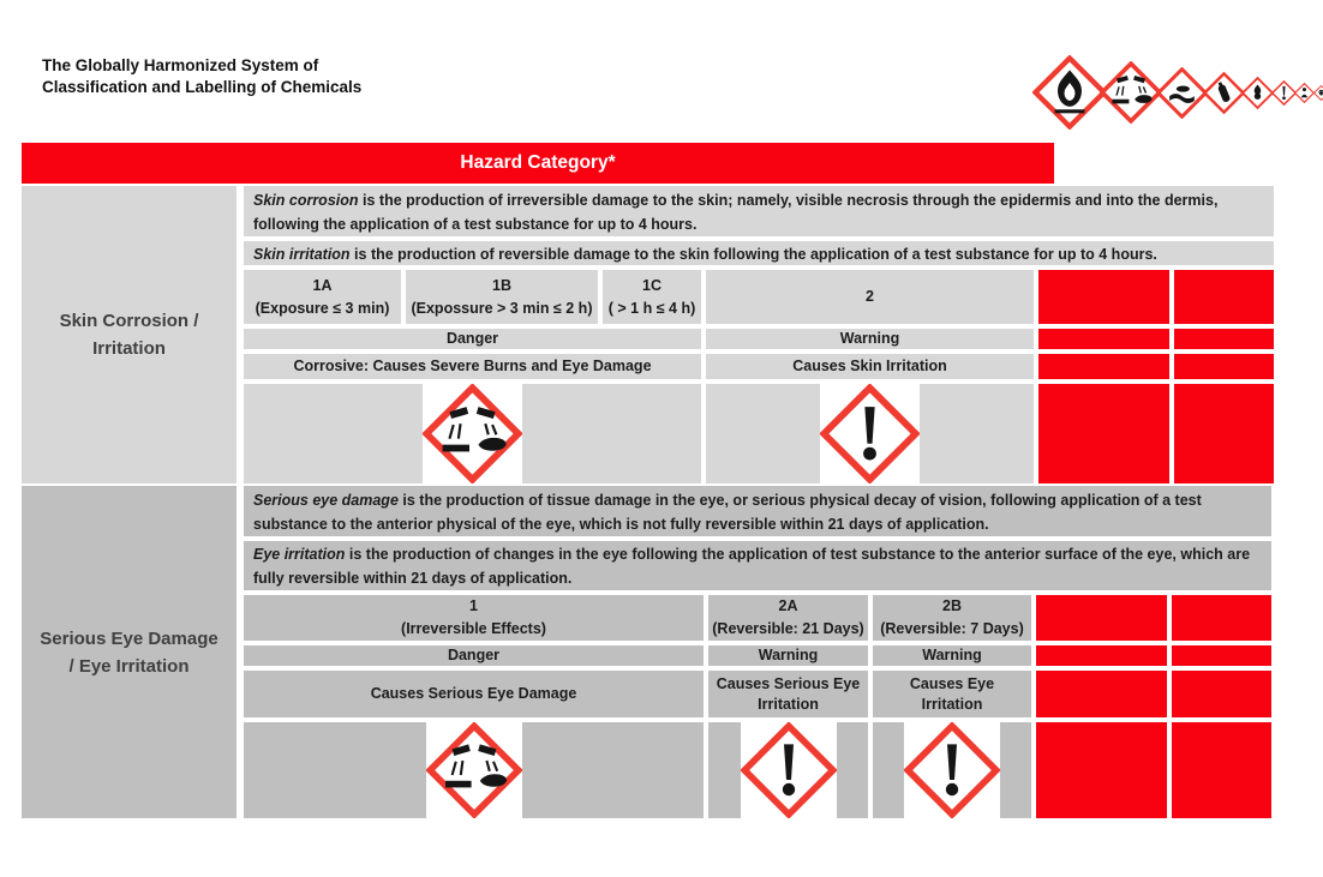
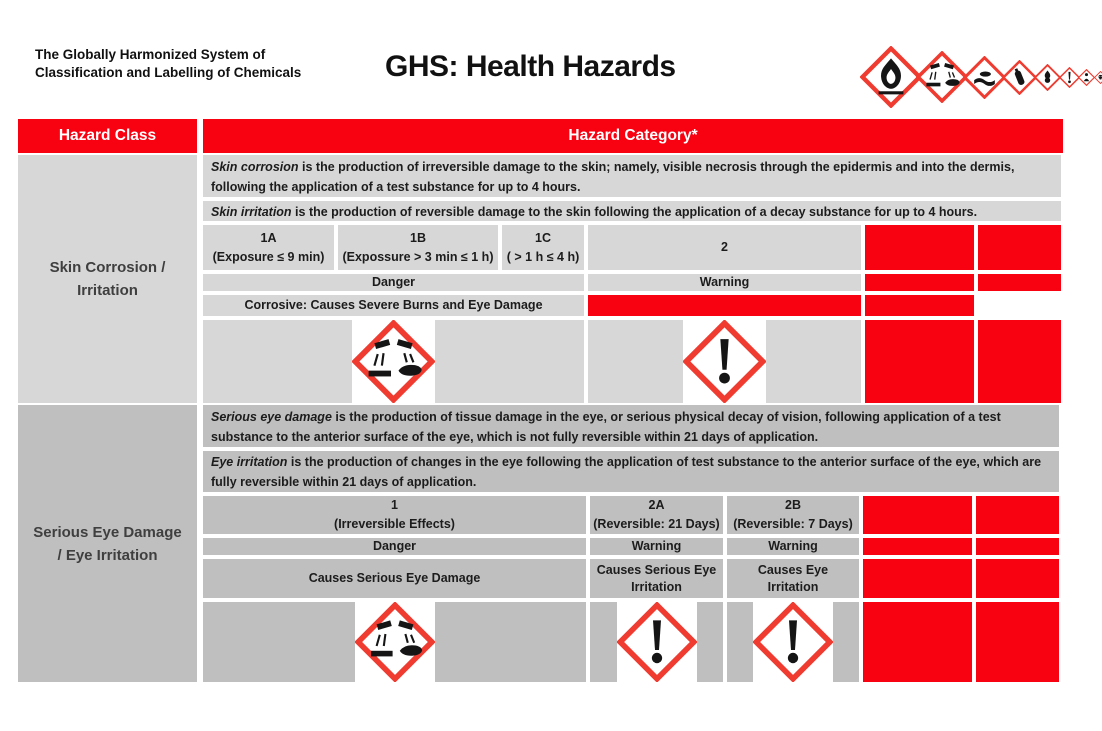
  The Globally Harmonized System of
  Classification and Labelling of Chemicals
+ GHS: Health Hazards
+ Hazard Class
  Hazard Category*
  Skin Corrosion / Irritation
  Skin corrosion is the production of irreversible damage to the skin; namely, visible necrosis through the epidermis and into the dermis, following the application of a test substance for up to 4 hours.
- Skin irritation is the production of reversible damage to the skin following the application of a test substance for up to 4 hours.
+ Skin irritation is the production of reversible damage to the skin following the application of a decay substance for up to 4 hours.
  1A
- (Exposure ≤ 3 min)
+ (Exposure ≤ 9 min)
  1B
- (Expossure > 3 min ≤ 2 h)
+ (Expossure > 3 min ≤ 1 h)
  1C
  ( > 1 h ≤ 4 h)
  2
  Danger
  Warning
  Corrosive: Causes Severe Burns and Eye Damage
- Causes Skin Irritation
  Serious Eye Damage / Eye Irritation
- Serious eye damage is the production of tissue damage in the eye, or serious physical decay of vision, following application of a test substance to the anterior physical of the eye, which is not fully reversible within 21 days of application.
+ Serious eye damage is the production of tissue damage in the eye, or serious physical decay of vision, following application of a test substance to the anterior surface of the eye, which is not fully reversible within 21 days of application.
  Eye irritation is the production of changes in the eye following the application of test substance to the anterior surface of the eye, which are fully reversible within 21 days of application.
  1
  (Irreversible Effects)
  2A
  (Reversible: 21 Days)
  2B
  (Reversible: 7 Days)
  Danger
  Warning
  Warning
  Causes Serious Eye Damage
  Causes Serious Eye Irritation
  Causes Eye Irritation
